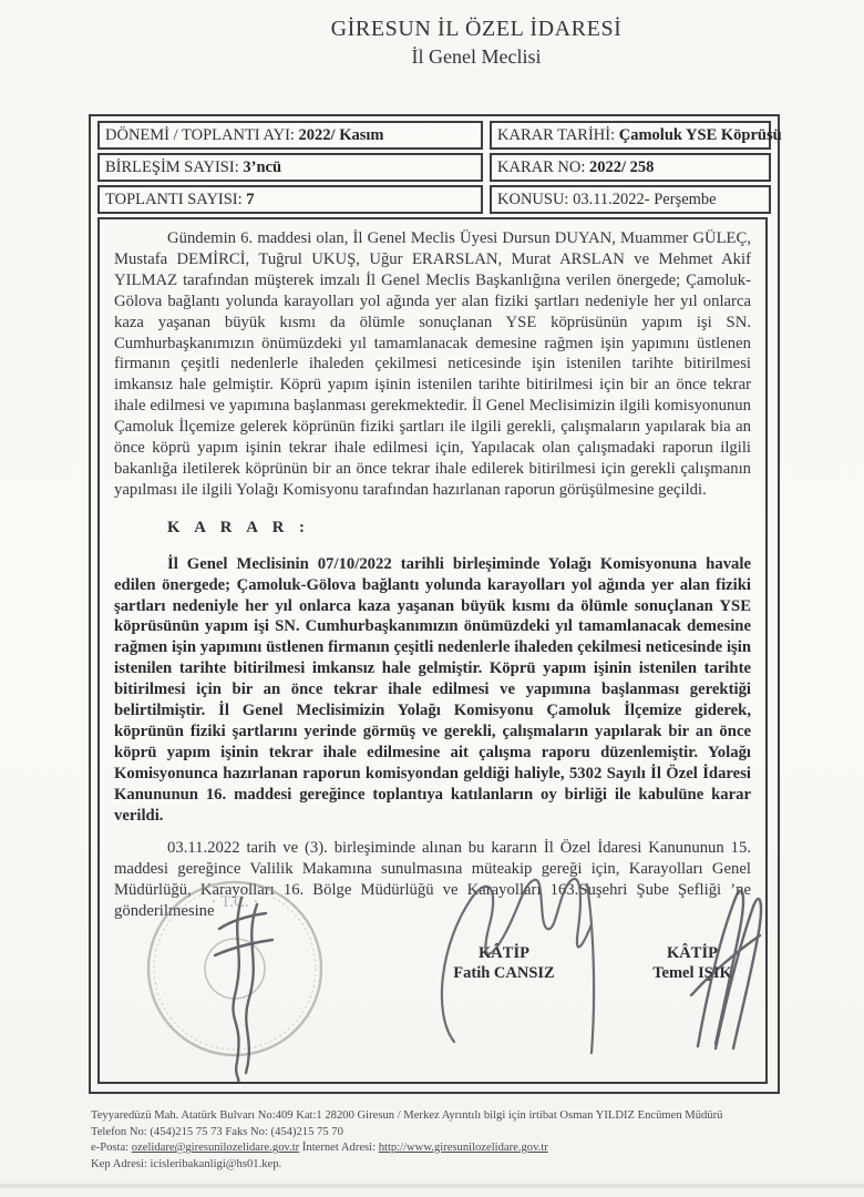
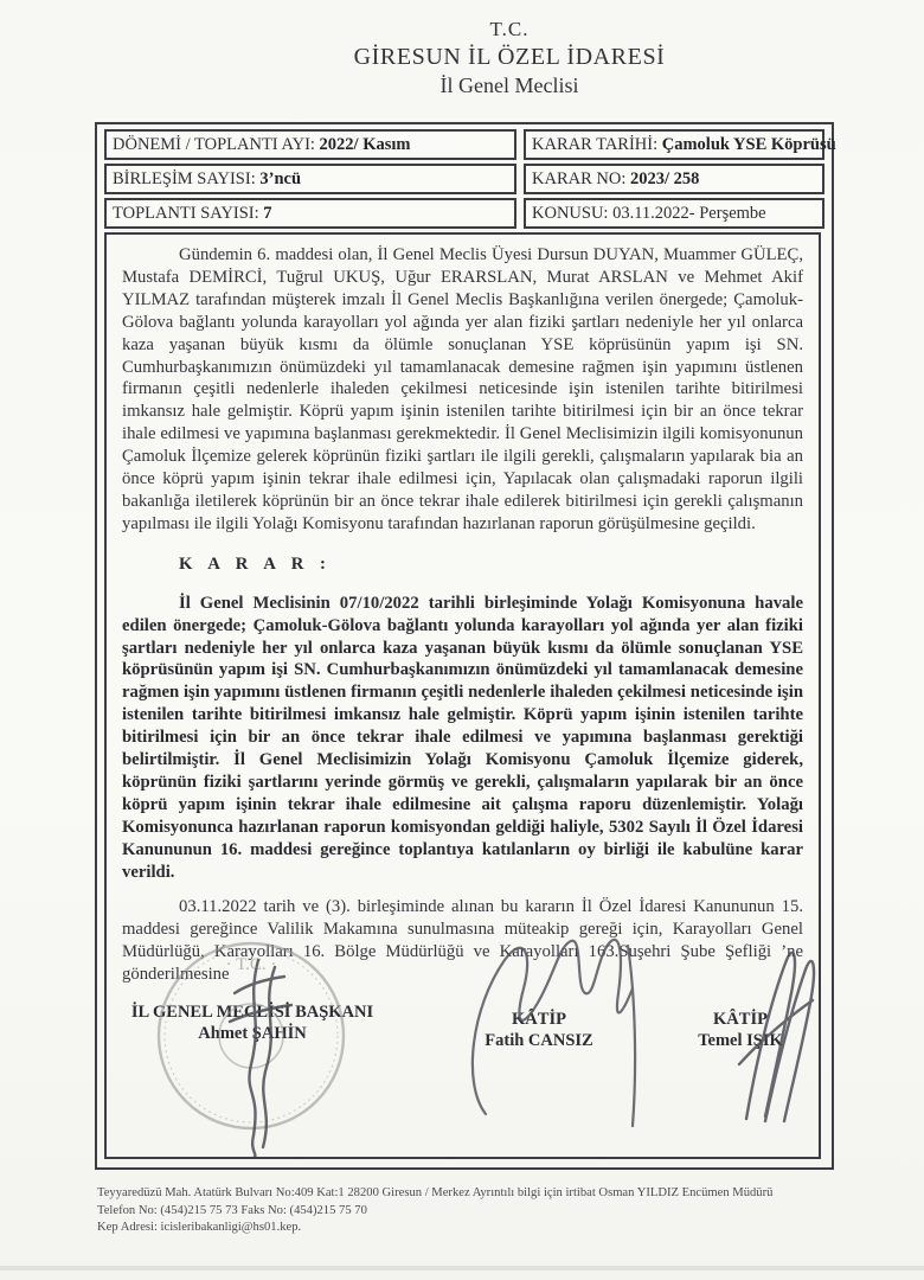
+ T.C.
  GİRESUN İL ÖZEL İDARESİ
  İl Genel Meclisi
  DÖNEMİ / TOPLANTI AYI: 2022/ Kasım
  KARAR TARİHİ: Çamoluk YSE Köprüsü
  BİRLEŞİM SAYISI: 3’ncü
- KARAR NO: 2022/ 258
+ KARAR NO: 2023/ 258
  TOPLANTI SAYISI: 7
  KONUSU: 03.11.2022- Perşembe
  Gündemin 6. maddesi olan, İl Genel Meclis Üyesi Dursun DUYAN, Muammer GÜLEÇ, Mustafa DEMİRCİ, Tuğrul UKUŞ, Uğur ERARSLAN, Murat ARSLAN ve Mehmet Akif YILMAZ tarafından müşterek imzalı İl Genel Meclis Başkanlığına verilen önergede; Çamoluk-Gölova bağlantı yolunda karayolları yol ağında yer alan fiziki şartları nedeniyle her yıl onlarca kaza yaşanan büyük kısmı da ölümle sonuçlanan YSE köprüsünün yapım işi SN. Cumhurbaşkanımızın önümüzdeki yıl tamamlanacak demesine rağmen işin yapımını üstlenen firmanın çeşitli nedenlerle ihaleden çekilmesi neticesinde işin istenilen tarihte bitirilmesi imkansız hale gelmiştir. Köprü yapım işinin istenilen tarihte bitirilmesi için bir an önce tekrar ihale edilmesi ve yapımına başlanması gerekmektedir. İl Genel Meclisimizin ilgili komisyonunun Çamoluk İlçemize gelerek köprünün fiziki şartları ile ilgili gerekli, çalışmaların yapılarak bia an önce köprü yapım işinin tekrar ihale edilmesi için, Yapılacak olan çalışmadaki raporun ilgili bakanlığa iletilerek köprünün bir an önce tekrar ihale edilerek bitirilmesi için gerekli çalışmanın yapılması ile ilgili Yolağı Komisyonu tarafından hazırlanan raporun görüşülmesine geçildi.
  K A R A R :
  İl Genel Meclisinin 07/10/2022 tarihli birleşiminde Yolağı Komisyonuna havale edilen önergede; Çamoluk-Gölova bağlantı yolunda karayolları yol ağında yer alan fiziki şartları nedeniyle her yıl onlarca kaza yaşanan büyük kısmı da ölümle sonuçlanan YSE köprüsünün yapım işi SN. Cumhurbaşkanımızın önümüzdeki yıl tamamlanacak demesine rağmen işin yapımını üstlenen firmanın çeşitli nedenlerle ihaleden çekilmesi neticesinde işin istenilen tarihte bitirilmesi imkansız hale gelmiştir. Köprü yapım işinin istenilen tarihte bitirilmesi için bir an önce tekrar ihale edilmesi ve yapımına başlanması gerektiği belirtilmiştir. İl Genel Meclisimizin Yolağı Komisyonu Çamoluk İlçemize giderek, köprünün fiziki şartlarını yerinde görmüş ve gerekli, çalışmaların yapılarak bir an önce köprü yapım işinin tekrar ihale edilmesine ait çalışma raporu düzenlemiştir. Yolağı Komisyonunca hazırlanan raporun komisyondan geldiği haliyle, 5302 Sayılı İl Özel İdaresi Kanununun 16. maddesi gereğince toplantıya katılanların oy birliği ile kabulüne karar verildi.
  03.11.2022 tarih ve (3). birleşiminde alınan bu kararın İl Özel İdaresi Kanununun 15. maddesi gereğince Valilik Makamına sunulmasına müteakip gereği için, Karayolları Genel Müdürlüğü, Karayolları 16. Bölge Müdürlüğü ve Karayolları 163.Suşehri Şube Şefliği ’ne gönderilmesine
+ İL GENEL MECLİSİ BAŞKANI
+ Ahmet ŞAHİN
  KÂTİP
  Fatih CANSIZ
  KÂTİP
  Temel IŞIK
  · T.C. ·
  Teyyaredüzü Mah. Atatürk Bulvarı No:409 Kat:1 28200 Giresun / Merkez Ayrıntılı bilgi için irtibat Osman YILDIZ Encümen Müdürü
  Telefon No: (454)215 75 73 Faks No: (454)215 75 70
- e-Posta: ozelidare@giresunilozelidare.gov.tr İnternet Adresi: http://www.giresunilozelidare.gov.tr
  Kep Adresi: icisleribakanligi@hs01.kep.
